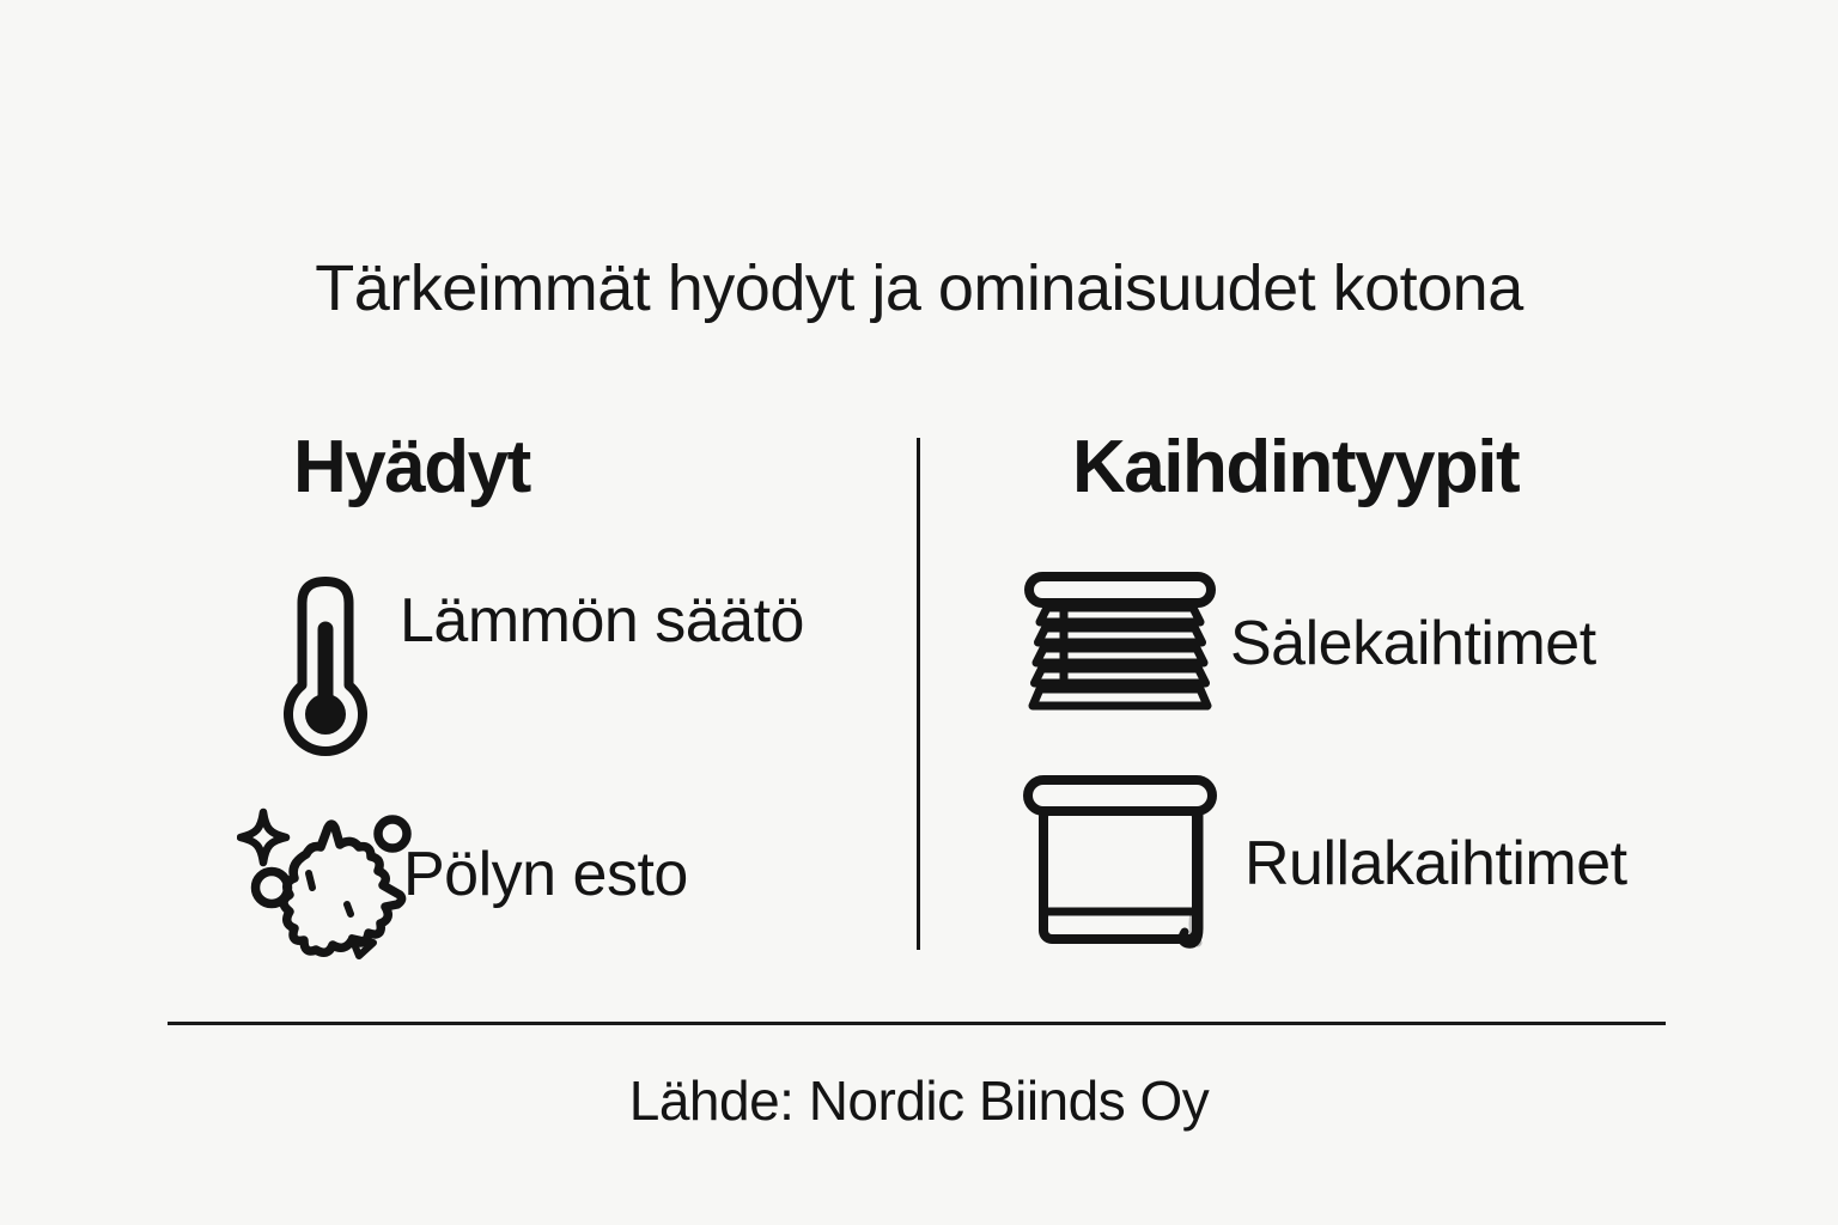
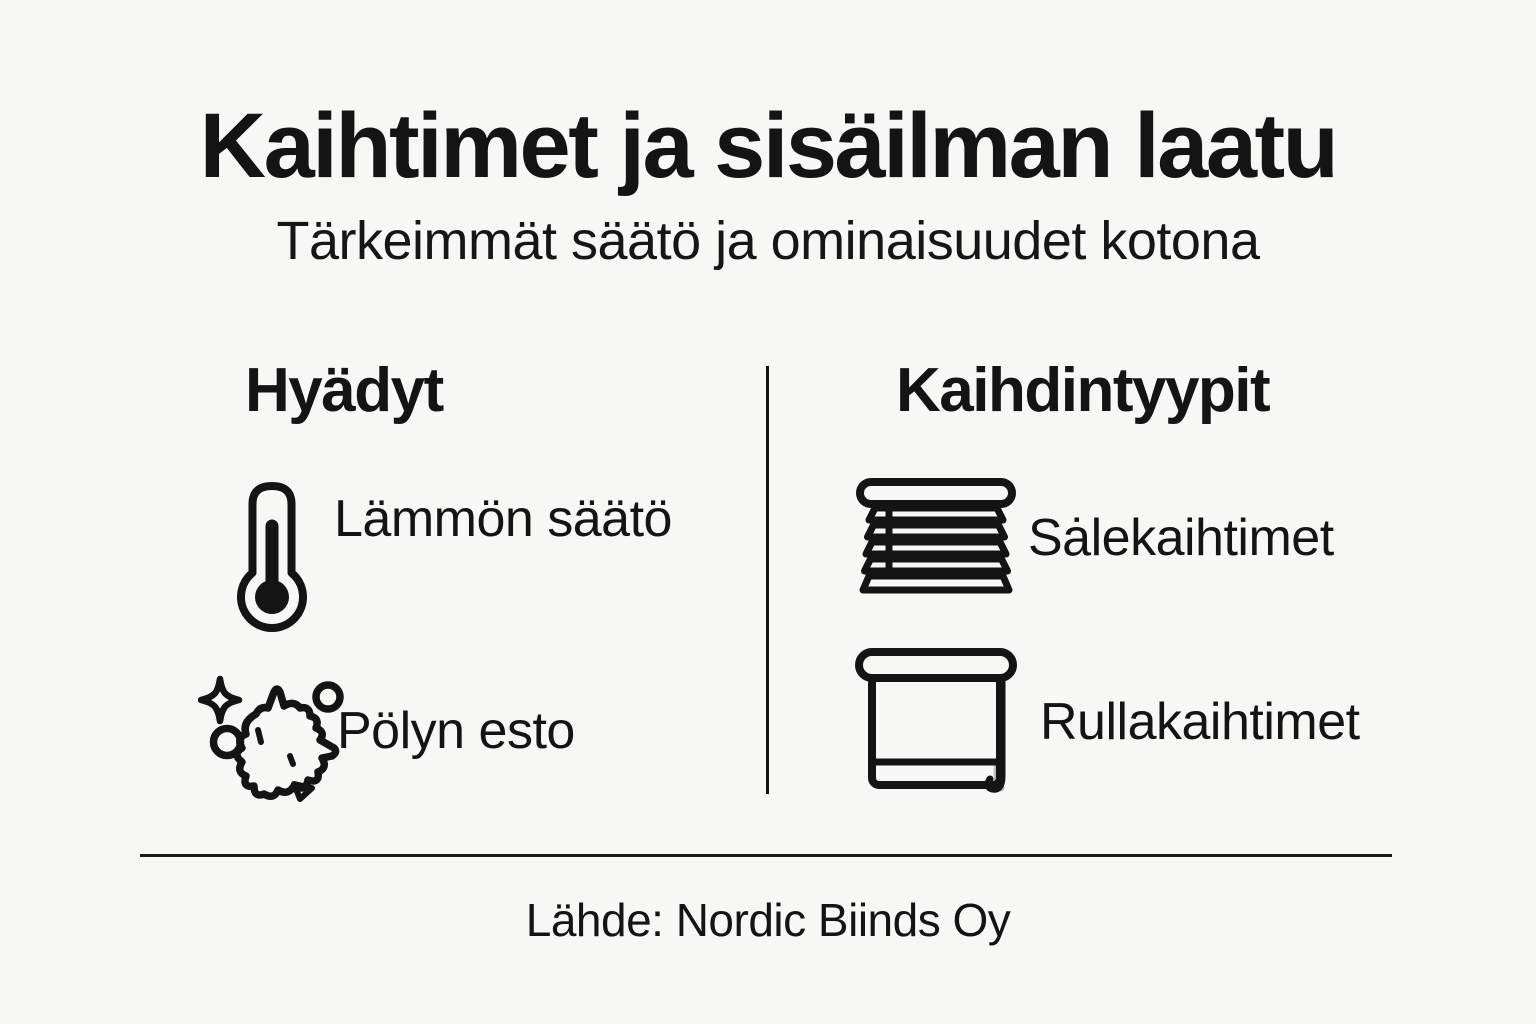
+ Kaihtimet ja sisäilman laatu
- Tärkeimmät hyȯdyt ja ominaisuudet kotona
+ Tärkeimmät säätö ja ominaisuudet kotona
  Hyädyt
  Kaihdintyypit
  Lämmön säätö
  Pölyn esto
  Sȧlekaihtimet
  Rullakaihtimet
  Lähde: Nordic Biinds Oy
